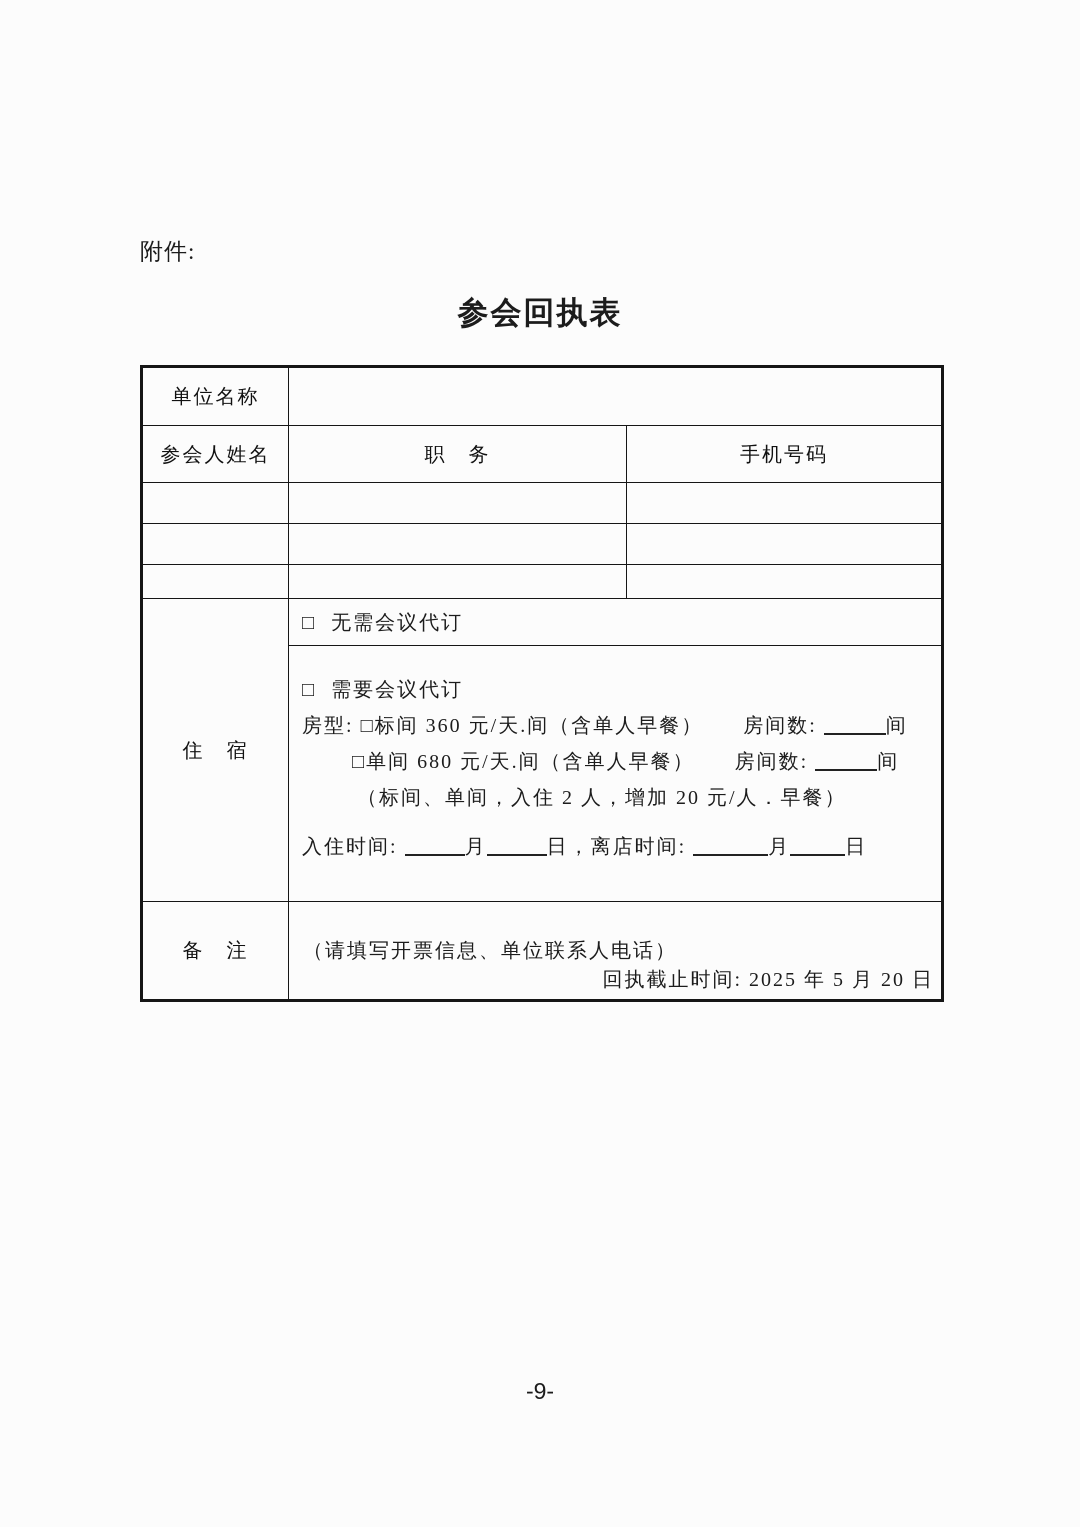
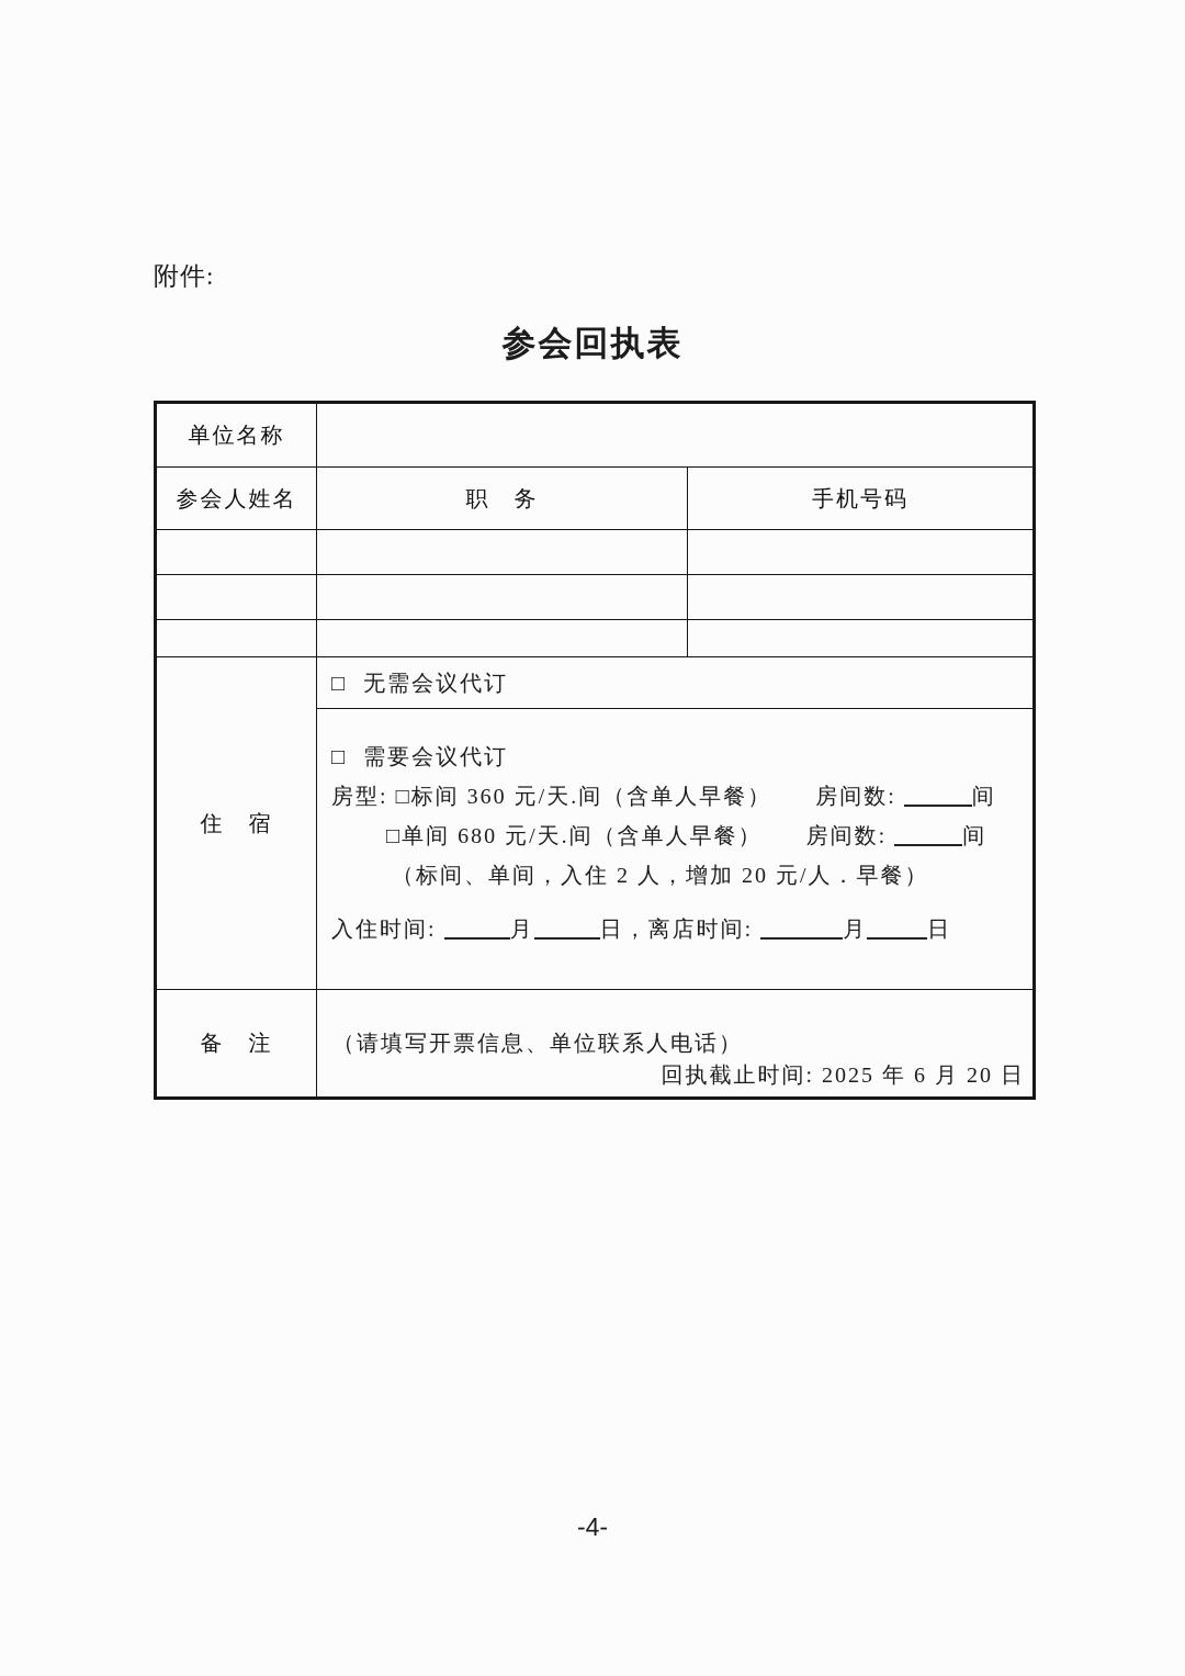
  附件:
  参会回执表
  单位名称
  参会人姓名	职 务	手机号码
  住 宿	□ 无需会议代订
  □ 需要会议代订 房型: □标间 360 元/天.间（含单人早餐） 房间数: 间 □单间 680 元/天.间（含单人早餐） 房间数: 间 （标间、单间，入住 2 人，增加 20 元/人．早餐） 入住时间: 月 日，离店时间: 月 日
  备 注	（请填写开票信息、单位联系人电话）
- 回执截止时间: 2025 年 5 月 20 日
+ 回执截止时间: 2025 年 6 月 20 日
- -9-
+ -4-
